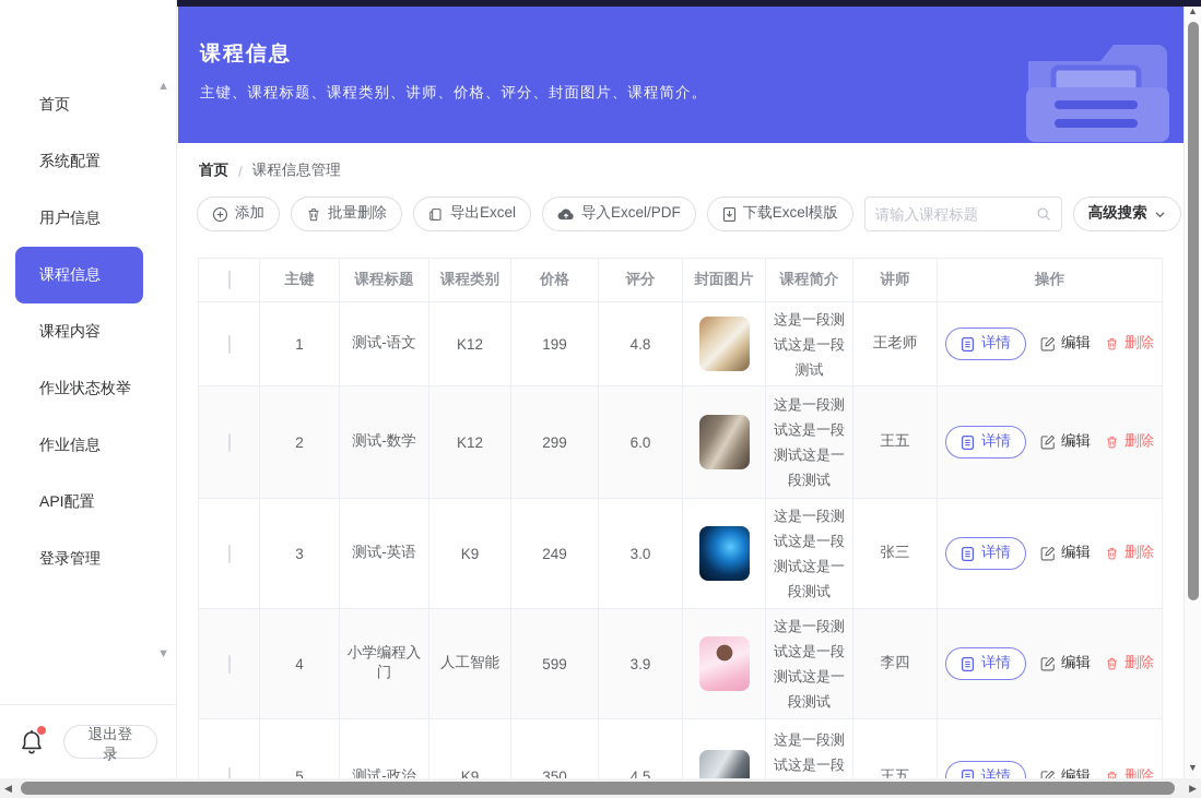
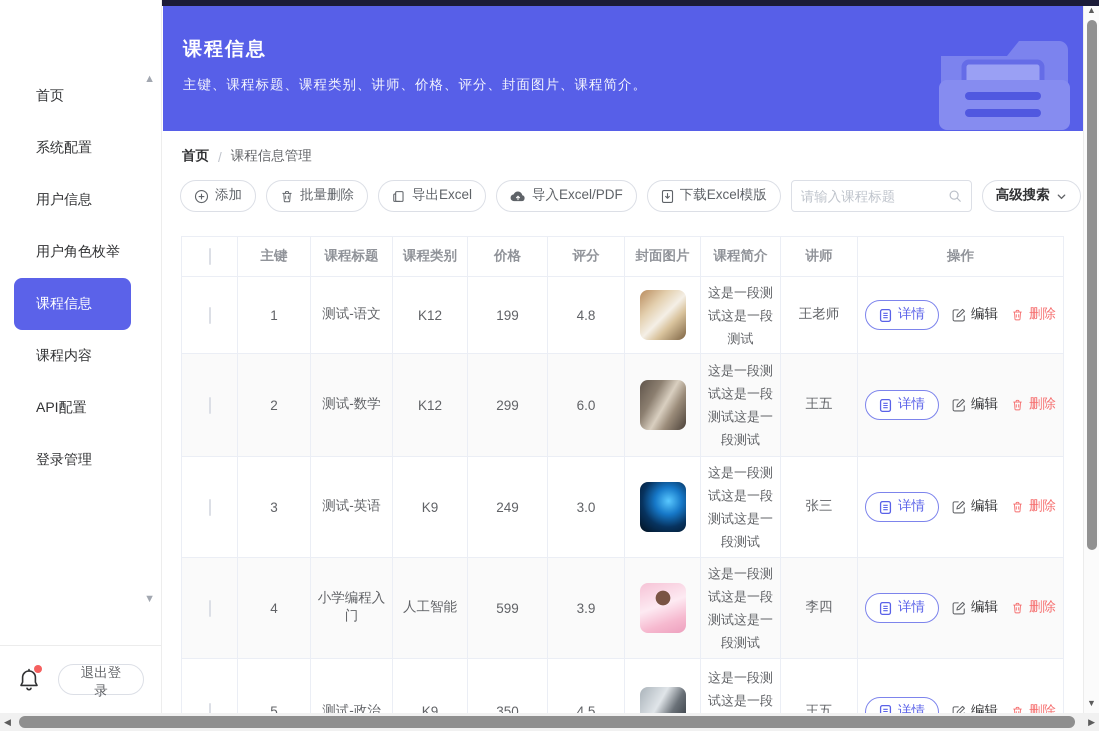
  ▲
  首页
  系统配置
  用户信息
+ 用户角色枚举
  课程信息
  课程内容
- 作业状态枚举
- 作业信息
  API配置
  登录管理
  ▼
  退出登录
  课程信息
  主键、课程标题、课程类别、讲师、价格、评分、封面图片、课程简介。
  首页
  /
  课程信息管理
  添加
  批量删除
  导出Excel
  导入Excel/PDF
  下载Excel模版
  请输入课程标题
  高级搜索
  	主键	课程标题	课程类别	价格	评分	封面图片	课程简介	讲师	操作
  	1	测试-语文	K12	199	4.8		这是一段测试这是一段测试	王老师	详情 编辑 删除
  	2	测试-数学	K12	299	6.0		这是一段测试这是一段测试这是一段测试	王五	详情 编辑 删除
  	3	测试-英语	K9	249	3.0		这是一段测试这是一段测试这是一段测试	张三	详情 编辑 删除
  	4	小学编程入门	人工智能	599	3.9		这是一段测试这是一段测试这是一段测试	李四	详情 编辑 删除
  	5	测试-政治	K9	350	4.5		这是一段测试这是一段	王五	详情 编辑 删除
  ▲
  ▼
  ◀
  ▶
